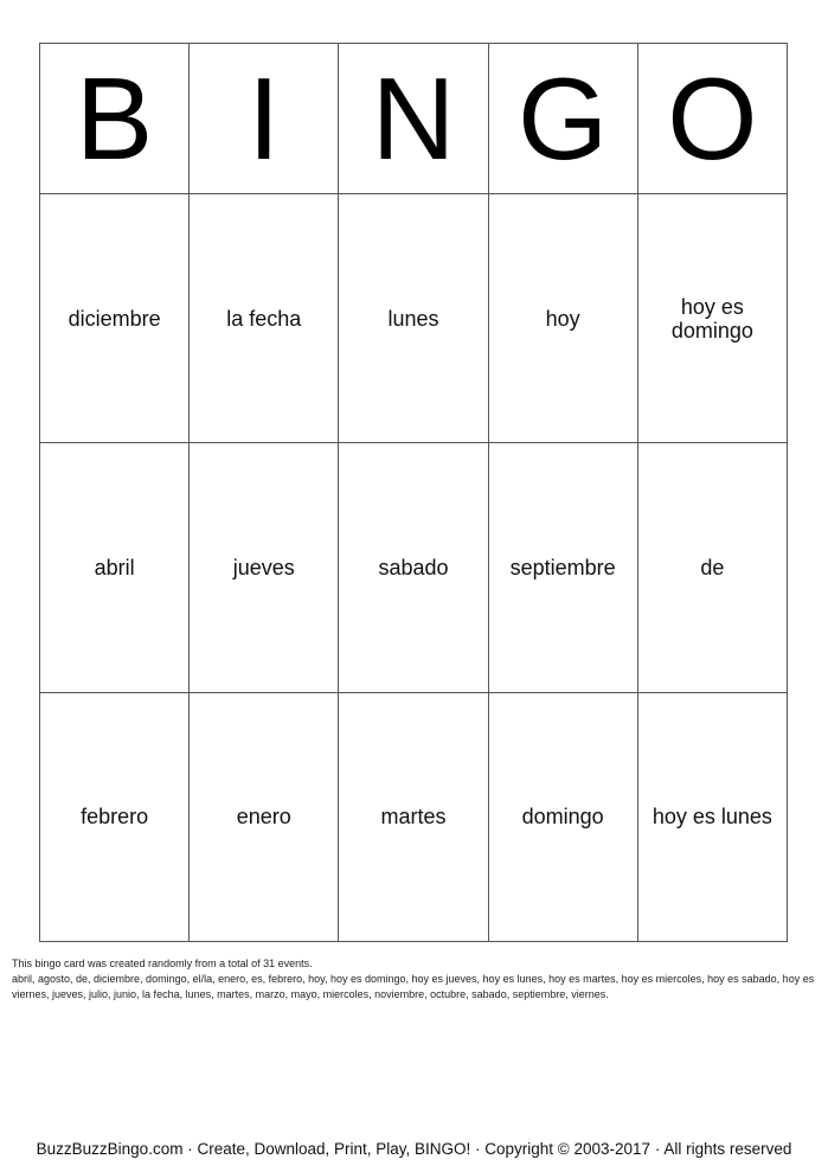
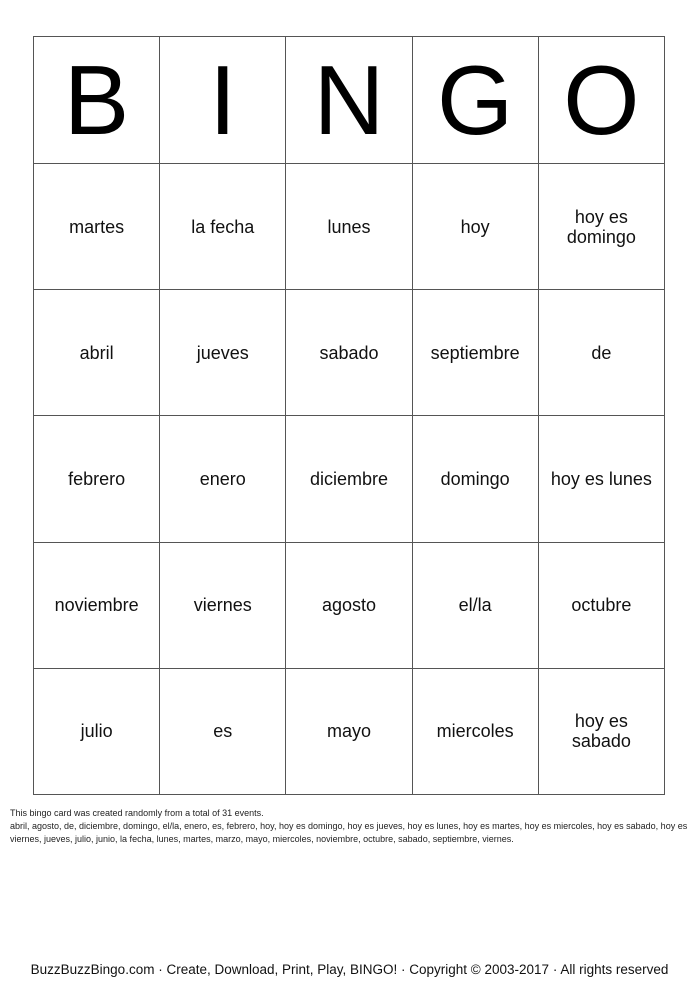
  B	I	N	G	O
- diciembre	la fecha	lunes	hoy	hoy es domingo
+ martes	la fecha	lunes	hoy	hoy es domingo
  abril	jueves	sabado	septiembre	de
- febrero	enero	martes	domingo	hoy es lunes
+ febrero	enero	diciembre	domingo	hoy es lunes
+ noviembre	viernes	agosto	el/la	octubre
+ julio	es	mayo	miercoles	hoy es sabado
  This bingo card was created randomly from a total of 31 events.
  abril, agosto, de, diciembre, domingo, el/la, enero, es, febrero, hoy, hoy es domingo, hoy es jueves, hoy es lunes, hoy es martes, hoy es miercoles, hoy es sabado, hoy es viernes, jueves, julio, junio, la fecha, lunes, martes, marzo, mayo, miercoles, noviembre, octubre, sabado, septiembre, viernes.
  BuzzBuzzBingo.com · Create, Download, Print, Play, BINGO! · Copyright © 2003-2017 · All rights reserved
